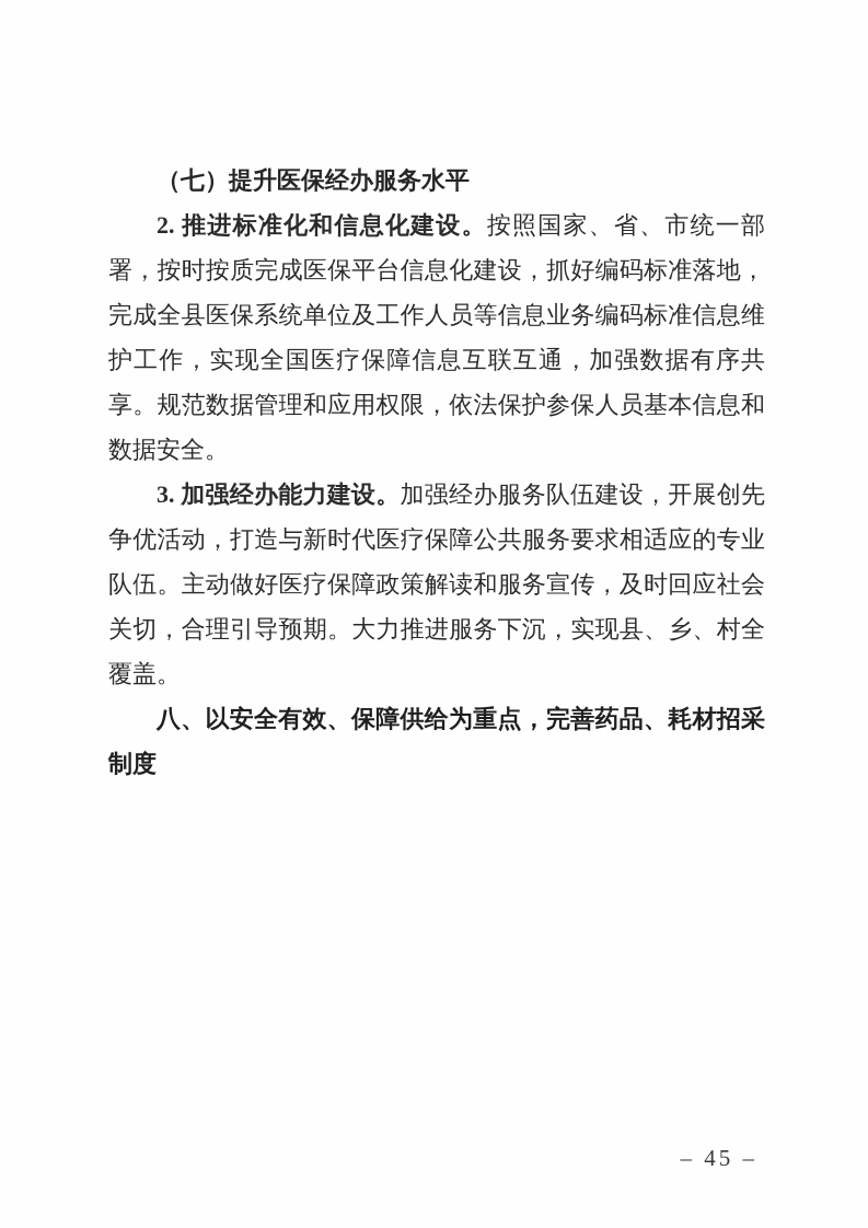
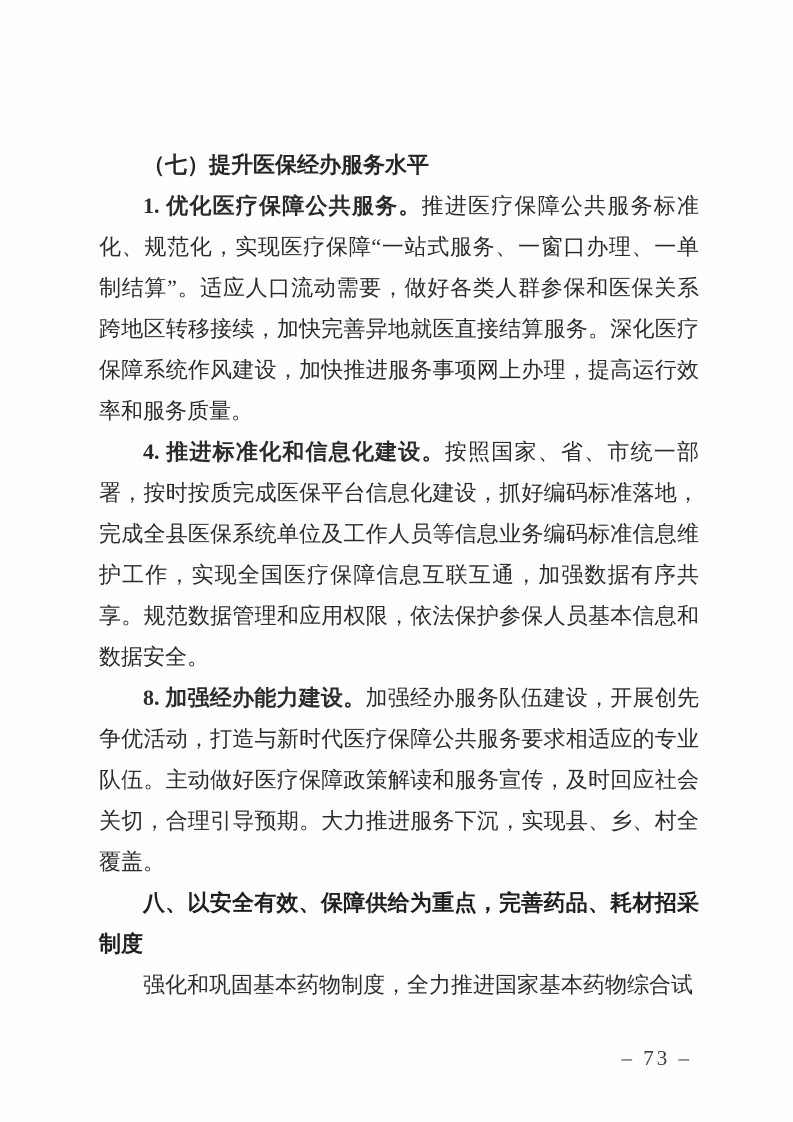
  （七）提升医保经办服务水平
+ 1. 优化医疗保障公共服务。推进医疗保障公共服务标准化、规范化，实现医疗保障“一站式服务、一窗口办理、一单制结算”。适应人口流动需要，做好各类人群参保和医保关系跨地区转移接续，加快完善异地就医直接结算服务。深化医疗保障系统作风建设，加快推进服务事项网上办理，提高运行效率和服务质量。
- 2. 推进标准化和信息化建设。按照国家、省、市统一部署，按时按质完成医保平台信息化建设，抓好编码标准落地，完成全县医保系统单位及工作人员等信息业务编码标准信息维护工作，实现全国医疗保障信息互联互通，加强数据有序共享。规范数据管理和应用权限，依法保护参保人员基本信息和数据安全。
+ 4. 推进标准化和信息化建设。按照国家、省、市统一部署，按时按质完成医保平台信息化建设，抓好编码标准落地，完成全县医保系统单位及工作人员等信息业务编码标准信息维护工作，实现全国医疗保障信息互联互通，加强数据有序共享。规范数据管理和应用权限，依法保护参保人员基本信息和数据安全。
- 3. 加强经办能力建设。加强经办服务队伍建设，开展创先争优活动，打造与新时代医疗保障公共服务要求相适应的专业队伍。主动做好医疗保障政策解读和服务宣传，及时回应社会关切，合理引导预期。大力推进服务下沉，实现县、乡、村全覆盖。
+ 8. 加强经办能力建设。加强经办服务队伍建设，开展创先争优活动，打造与新时代医疗保障公共服务要求相适应的专业队伍。主动做好医疗保障政策解读和服务宣传，及时回应社会关切，合理引导预期。大力推进服务下沉，实现县、乡、村全覆盖。
  八、以安全有效、保障供给为重点，完善药品、耗材招采制度
+ 强化和巩固基本药物制度，全力推进国家基本药物综合试
- – 45 –
+ – 73 –
